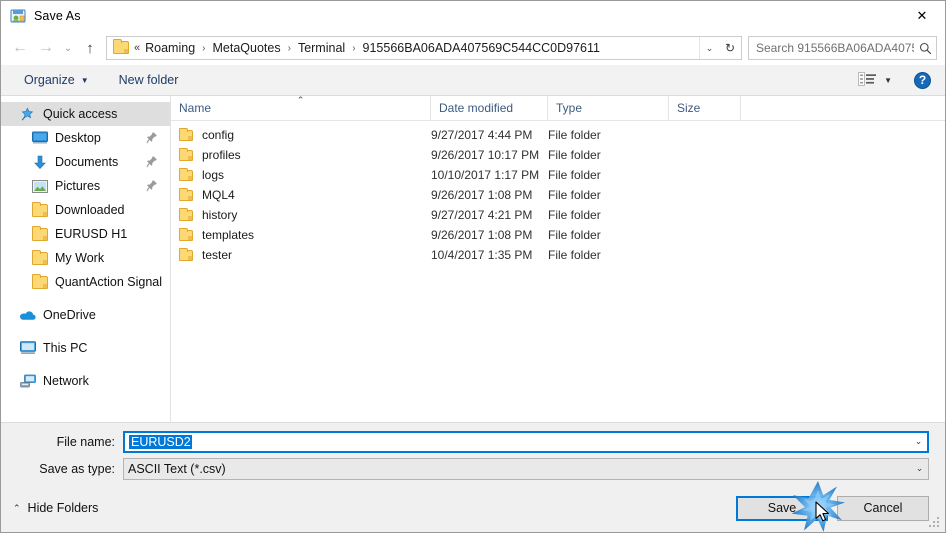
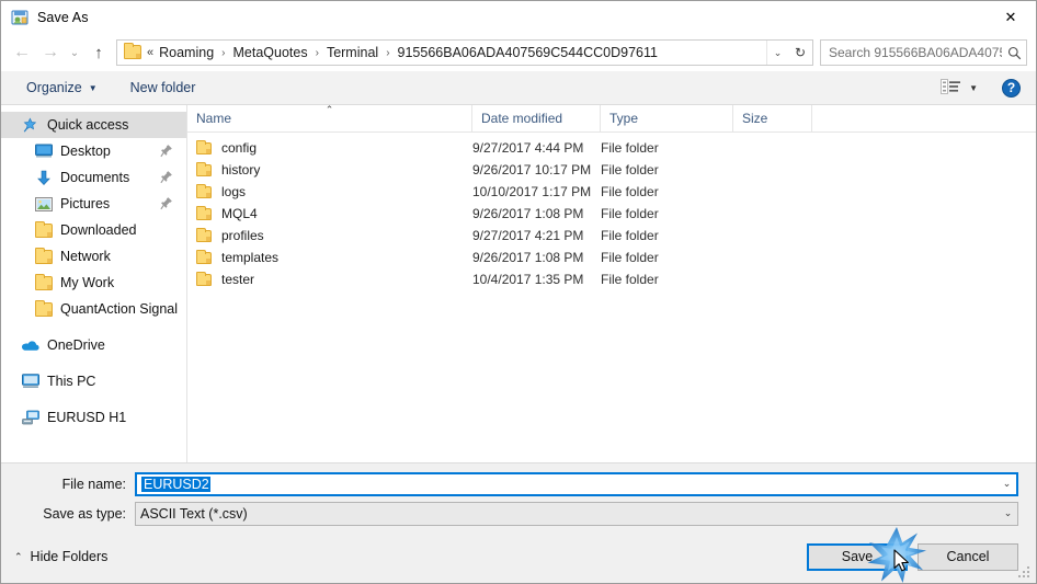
  Save As
  ✕
  ←
  →
  ⌄
  ↑
  «
  Roaming
  ›
  MetaQuotes
  ›
  Terminal
  ›
  915566BA06ADA407569C544CC0D97611
  ⌄
  ↻
  Search 915566BA06ADA407
  Organize
  ▼
  New folder
  ▼
  ?
  Quick access
  Desktop
  Documents
  Pictures
  Downloaded
- EURUSD H1
+ Network
  My Work
  QuantAction Signal
  OneDrive
  This PC
- Network
+ EURUSD H1
  ⌃
  Name
  Date modified
  Type
  Size
  config
  9/27/2017 4:44 PM
  File folder
- profiles
+ history
  9/26/2017 10:17 PM
  File folder
  logs
  10/10/2017 1:17 PM
  File folder
  MQL4
  9/26/2017 1:08 PM
  File folder
- history
+ profiles
  9/27/2017 4:21 PM
  File folder
  templates
  9/26/2017 1:08 PM
  File folder
  tester
  10/4/2017 1:35 PM
  File folder
  File name:
  EURUSD2
  ⌄
  Save as type:
  ASCII Text (*.csv)
  ⌄
  ⌃
  Hide Folders
  Save
  Cancel
